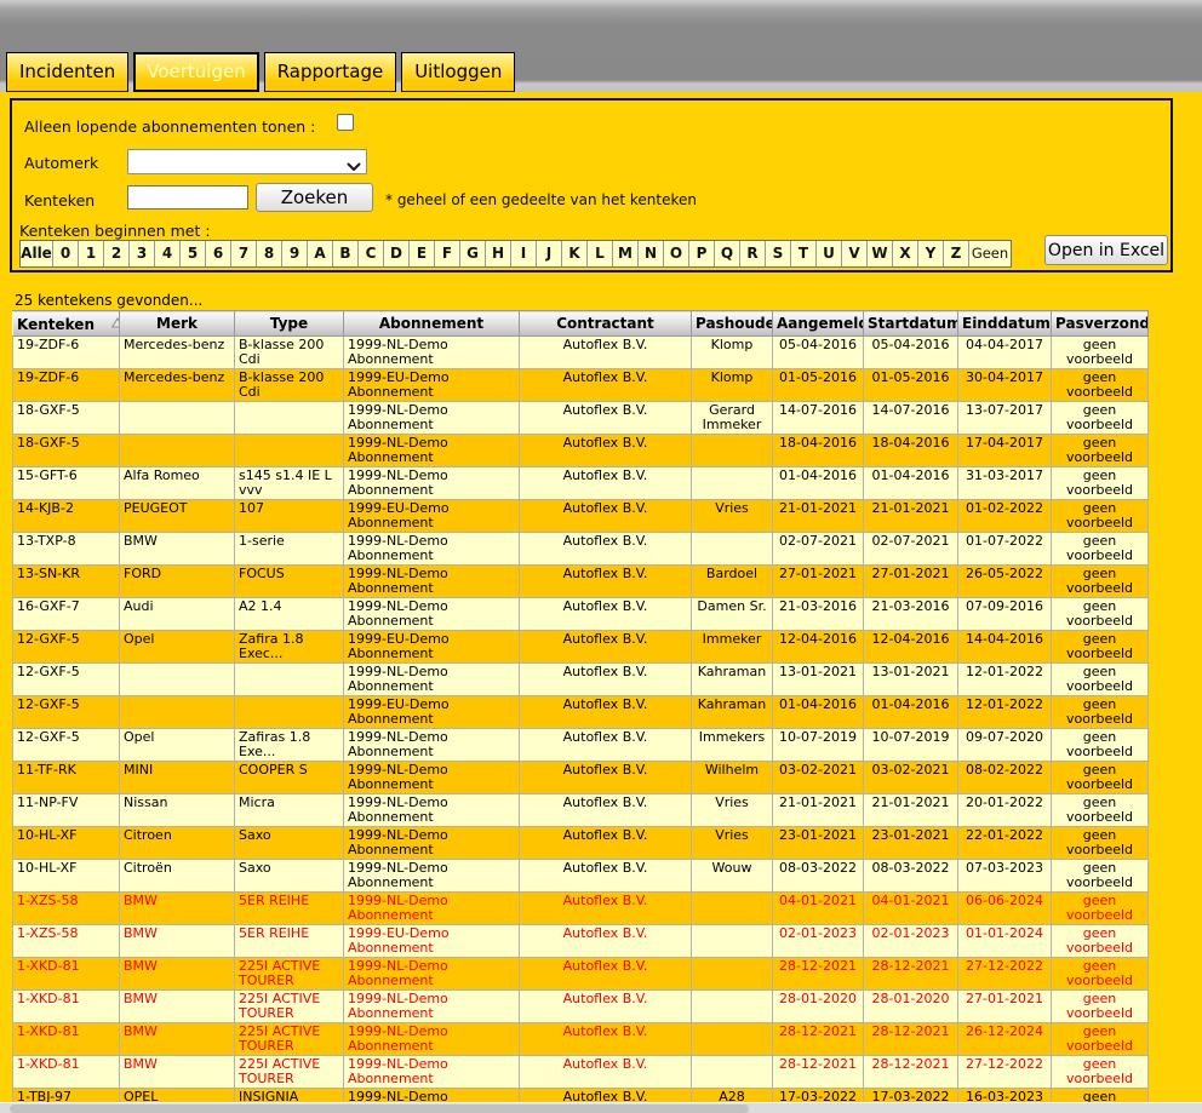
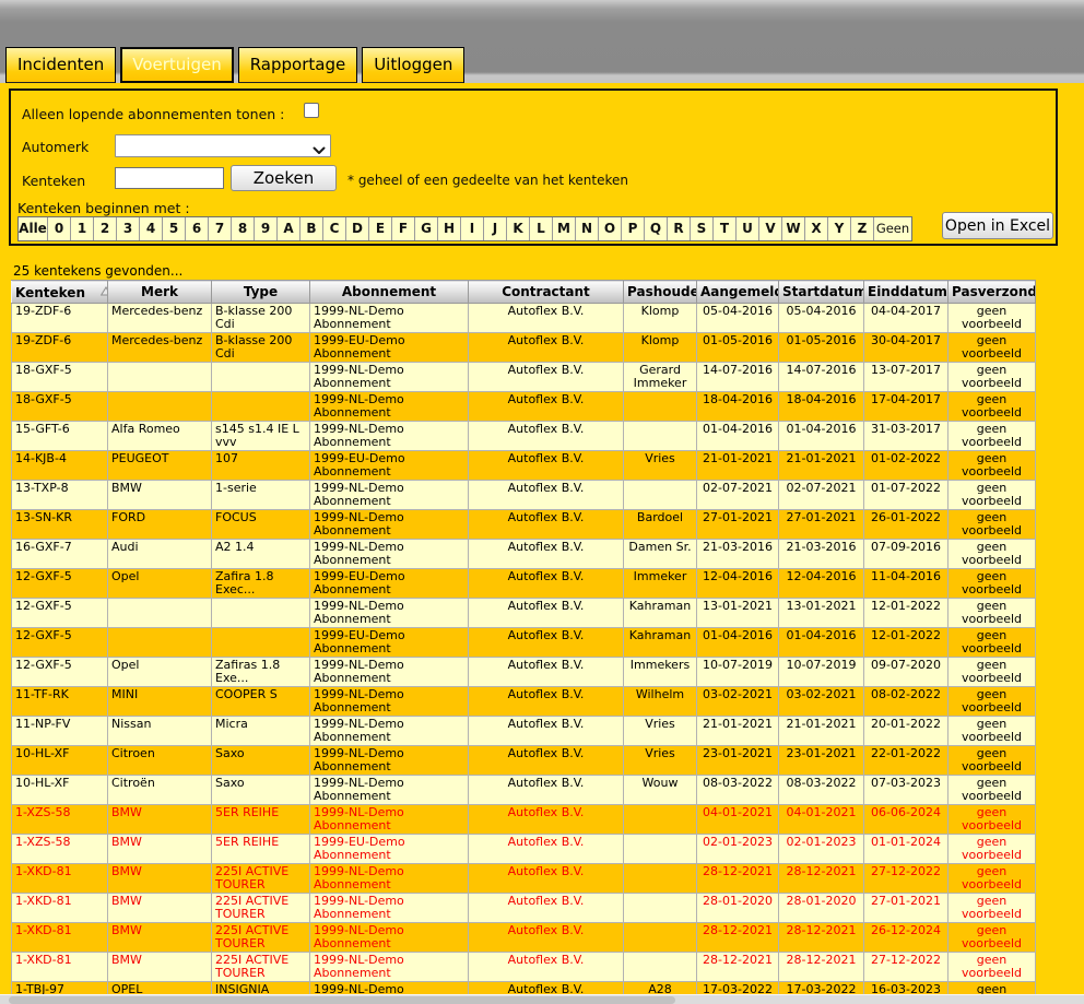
  Incidenten
  Voertuigen
  Rapportage
  Uitloggen
  Alleen lopende abonnementen tonen :
  Automerk
  Kenteken
  Zoeken
  * geheel of een gedeelte van het kenteken
  Kenteken beginnen met :
  Alle
  0
  1
  2
  3
  4
  5
  6
  7
  8
  9
  A
  B
  C
  D
  E
  F
  G
  H
  I
  J
  K
  L
  M
  N
  O
  P
  Q
  R
  S
  T
  U
  V
  W
  X
  Y
  Z
  Geen
  Open in Excel
  25 kentekens gevonden...
  Kenteken	Merk	Type	Abonnement	Contractant	Pashoude	Aangemel	Startdatum	Einddatum	Pasverzond
  19-ZDF-6	Mercedes-benz	B-klasse 200 Cdi	1999-NL-Demo Abonnement	Autoflex B.V.	Klomp	05-04-2016	05-04-2016	04-04-2017	geen voorbeeld
  19-ZDF-6	Mercedes-benz	B-klasse 200 Cdi	1999-EU-Demo Abonnement	Autoflex B.V.	Klomp	01-05-2016	01-05-2016	30-04-2017	geen voorbeeld
  18-GXF-5			1999-NL-Demo Abonnement	Autoflex B.V.	Gerard Immeker	14-07-2016	14-07-2016	13-07-2017	geen voorbeeld
  18-GXF-5			1999-NL-Demo Abonnement	Autoflex B.V.		18-04-2016	18-04-2016	17-04-2017	geen voorbeeld
  15-GFT-6	Alfa Romeo	s145 s1.4 IE L vvv	1999-NL-Demo Abonnement	Autoflex B.V.		01-04-2016	01-04-2016	31-03-2017	geen voorbeeld
- 14-KJB-2	PEUGEOT	107	1999-EU-Demo Abonnement	Autoflex B.V.	Vries	21-01-2021	21-01-2021	01-02-2022	geen voorbeeld
+ 14-KJB-4	PEUGEOT	107	1999-EU-Demo Abonnement	Autoflex B.V.	Vries	21-01-2021	21-01-2021	01-02-2022	geen voorbeeld
  13-TXP-8	BMW	1-serie	1999-NL-Demo Abonnement	Autoflex B.V.		02-07-2021	02-07-2021	01-07-2022	geen voorbeeld
- 13-SN-KR	FORD	FOCUS	1999-NL-Demo Abonnement	Autoflex B.V.	Bardoel	27-01-2021	27-01-2021	26-05-2022	geen voorbeeld
+ 13-SN-KR	FORD	FOCUS	1999-NL-Demo Abonnement	Autoflex B.V.	Bardoel	27-01-2021	27-01-2021	26-01-2022	geen voorbeeld
  16-GXF-7	Audi	A2 1.4	1999-NL-Demo Abonnement	Autoflex B.V.	Damen Sr.	21-03-2016	21-03-2016	07-09-2016	geen voorbeeld
- 12-GXF-5	Opel	Zafira 1.8 Exec...	1999-EU-Demo Abonnement	Autoflex B.V.	Immeker	12-04-2016	12-04-2016	14-04-2016	geen voorbeeld
+ 12-GXF-5	Opel	Zafira 1.8 Exec...	1999-EU-Demo Abonnement	Autoflex B.V.	Immeker	12-04-2016	12-04-2016	11-04-2016	geen voorbeeld
  12-GXF-5			1999-NL-Demo Abonnement	Autoflex B.V.	Kahraman	13-01-2021	13-01-2021	12-01-2022	geen voorbeeld
  12-GXF-5			1999-EU-Demo Abonnement	Autoflex B.V.	Kahraman	01-04-2016	01-04-2016	12-01-2022	geen voorbeeld
  12-GXF-5	Opel	Zafiras 1.8 Exe...	1999-NL-Demo Abonnement	Autoflex B.V.	Immekers	10-07-2019	10-07-2019	09-07-2020	geen voorbeeld
  11-TF-RK	MINI	COOPER S	1999-NL-Demo Abonnement	Autoflex B.V.	Wilhelm	03-02-2021	03-02-2021	08-02-2022	geen voorbeeld
  11-NP-FV	Nissan	Micra	1999-NL-Demo Abonnement	Autoflex B.V.	Vries	21-01-2021	21-01-2021	20-01-2022	geen voorbeeld
  10-HL-XF	Citroen	Saxo	1999-NL-Demo Abonnement	Autoflex B.V.	Vries	23-01-2021	23-01-2021	22-01-2022	geen voorbeeld
  10-HL-XF	Citroën	Saxo	1999-NL-Demo Abonnement	Autoflex B.V.	Wouw	08-03-2022	08-03-2022	07-03-2023	geen voorbeeld
  1-XZS-58	BMW	5ER REIHE	1999-NL-Demo Abonnement	Autoflex B.V.		04-01-2021	04-01-2021	06-06-2024	geen voorbeeld
  1-XZS-58	BMW	5ER REIHE	1999-EU-Demo Abonnement	Autoflex B.V.		02-01-2023	02-01-2023	01-01-2024	geen voorbeeld
  1-XKD-81	BMW	225I ACTIVE TOURER	1999-NL-Demo Abonnement	Autoflex B.V.		28-12-2021	28-12-2021	27-12-2022	geen voorbeeld
  1-XKD-81	BMW	225I ACTIVE TOURER	1999-NL-Demo Abonnement	Autoflex B.V.		28-01-2020	28-01-2020	27-01-2021	geen voorbeeld
  1-XKD-81	BMW	225I ACTIVE TOURER	1999-NL-Demo Abonnement	Autoflex B.V.		28-12-2021	28-12-2021	26-12-2024	geen voorbeeld
  1-XKD-81	BMW	225I ACTIVE TOURER	1999-NL-Demo Abonnement	Autoflex B.V.		28-12-2021	28-12-2021	27-12-2022	geen voorbeeld
